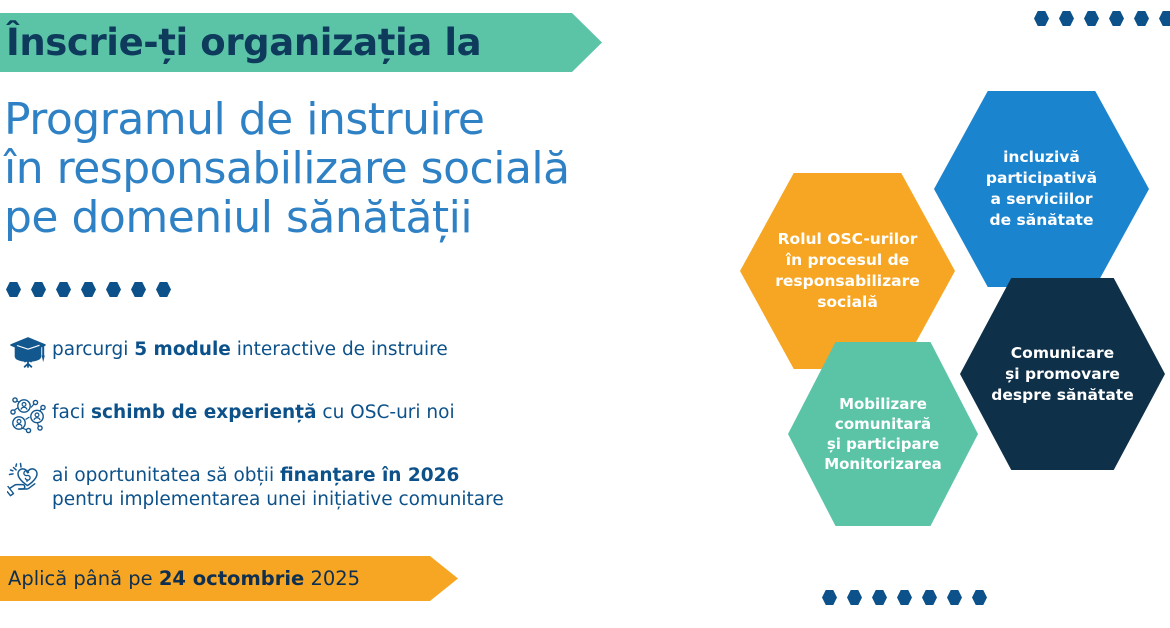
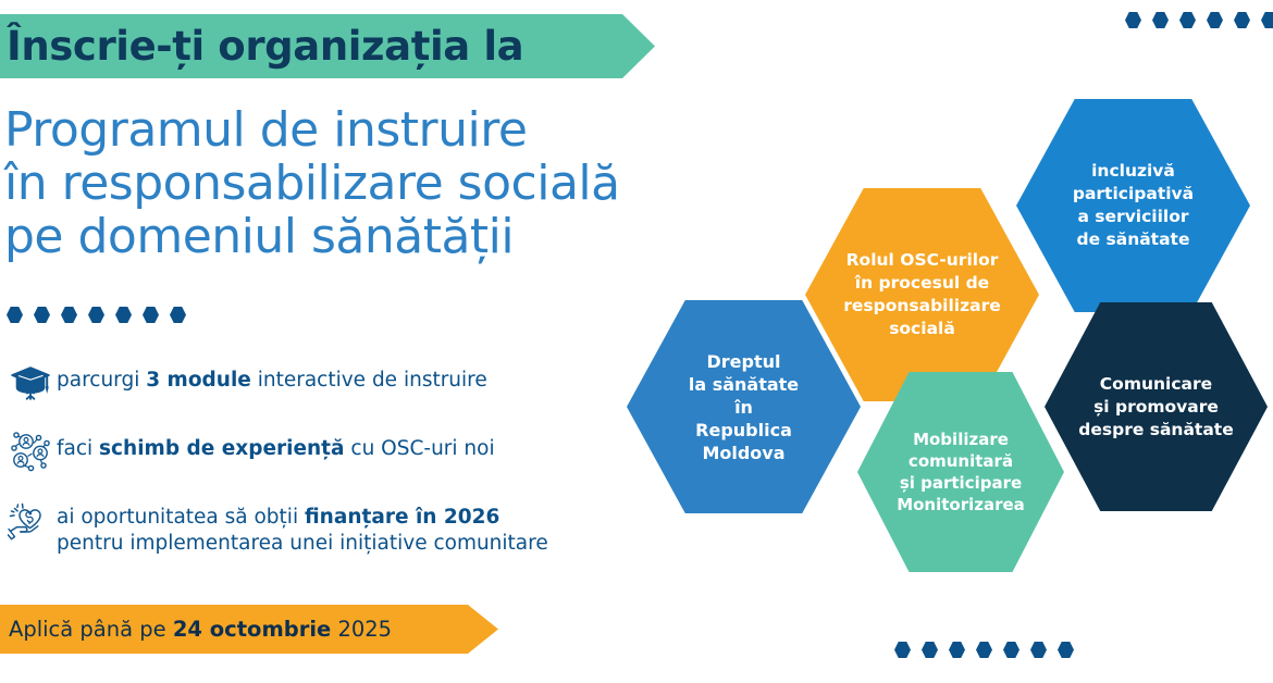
  Înscrie-ți organizația la
  Programul de instruire
  în responsabilizare socială
  pe domeniul sănătății
- parcurgi 5 module interactive de instruire
+ parcurgi 3 module interactive de instruire
  faci schimb de experiență cu OSC-uri noi
  ai oportunitatea să obții finanțare în 2026
  pentru implementarea unei inițiative comunitare
  Aplică până pe 24 octombrie 2025
  incluzivă
  participativă
  a serviciilor
  de sănătate
  Rolul OSC-urilor
  în procesul de
  responsabilizare
  socială
+ Dreptul
+ la sănătate
+ în
+ Republica
+ Moldova
  Mobilizare
  comunitară
  și participare
  Monitorizarea
  Comunicare
  și promovare
  despre sănătate
